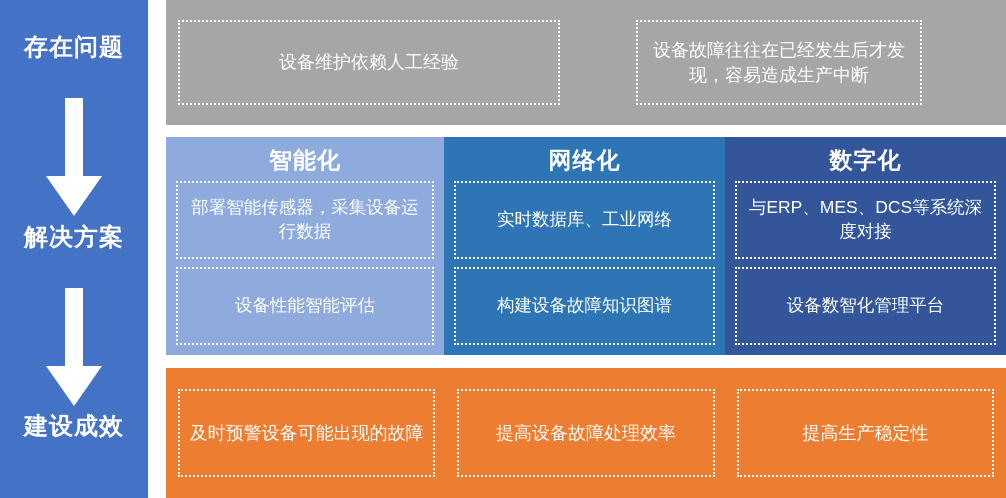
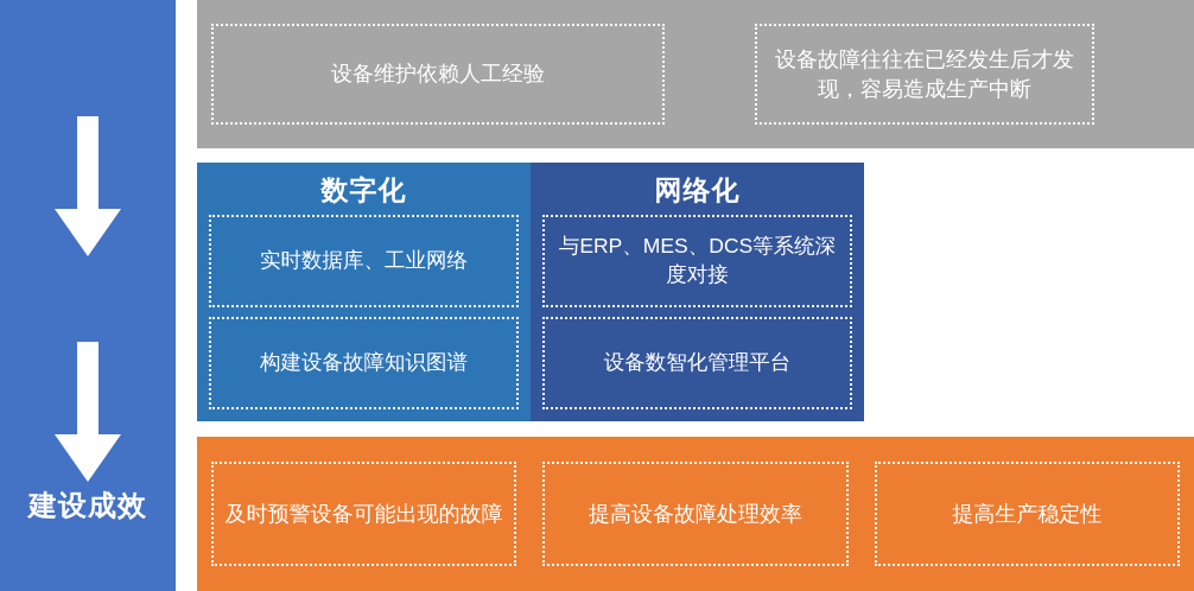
- 存在问题
- 解决方案
  建设成效
  设备维护依赖人工经验
  设备故障往往在已经发生后才发现，容易造成生产中断
- 智能化
- 部署智能传感器，采集设备运行数据
- 设备性能智能评估
- 网络化
+ 数字化
  实时数据库、工业网络
  构建设备故障知识图谱
- 数字化
+ 网络化
  与ERP、MES、DCS等系统深度对接
  设备数智化管理平台
  及时预警设备可能出现的故障
  提高设备故障处理效率
  提高生产稳定性
